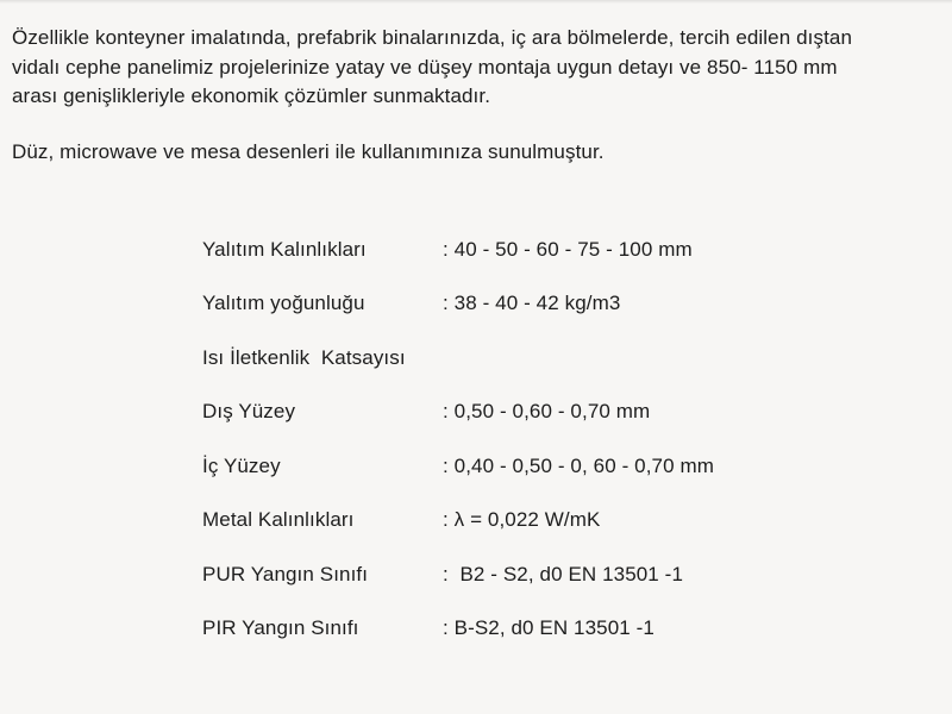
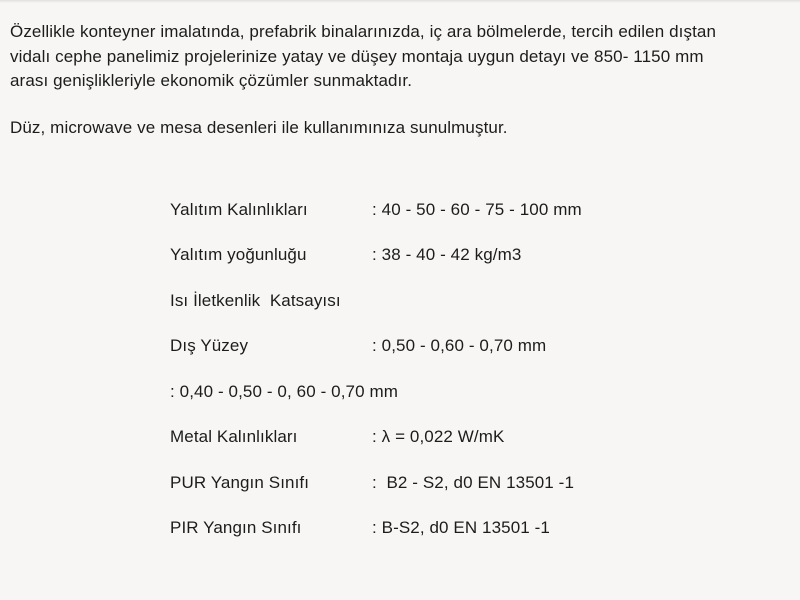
  Özellikle konteyner imalatında, prefabrik binalarınızda, iç ara bölmelerde, tercih edilen dıştan
  vidalı cephe panelimiz projelerinize yatay ve düşey montaja uygun detayı ve 850- 1150 mm
  arası genişlikleriyle ekonomik çözümler sunmaktadır.
  Düz, microwave ve mesa desenleri ile kullanımınıza sunulmuştur.
  Yalıtım Kalınlıkları
  : 40 - 50 - 60 - 75 - 100 mm
  Yalıtım yoğunluğu
  : 38 - 40 - 42 kg/m3
  Isı İletkenlik Katsayısı
  Dış Yüzey
  : 0,50 - 0,60 - 0,70 mm
- İç Yüzey
  : 0,40 - 0,50 - 0, 60 - 0,70 mm
  Metal Kalınlıkları
  : λ = 0,022 W/mK
  PUR Yangın Sınıfı
  : B2 - S2, d0 EN 13501 -1
  PIR Yangın Sınıfı
  : B-S2, d0 EN 13501 -1
